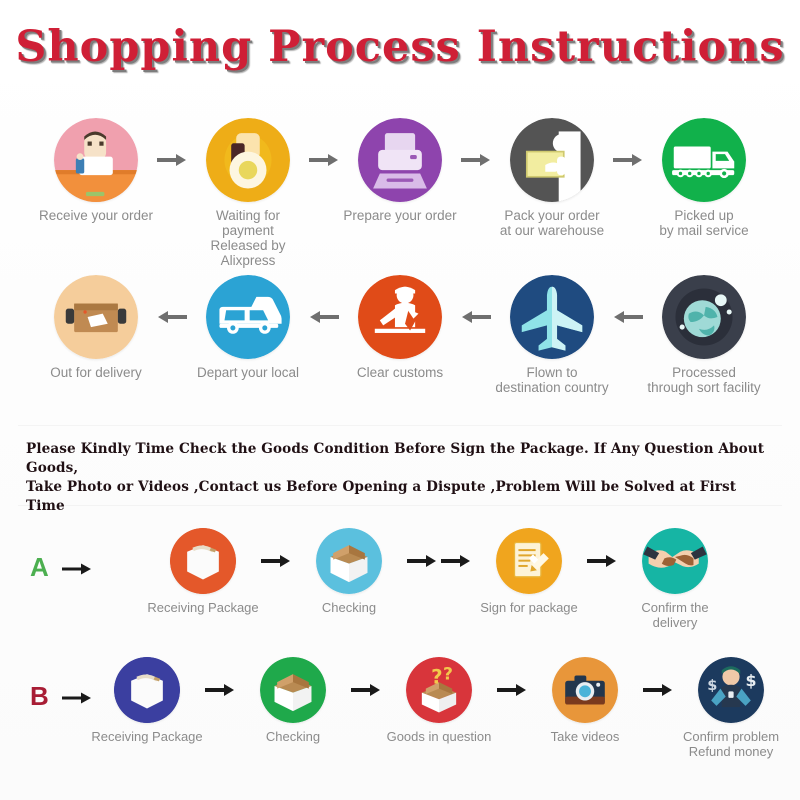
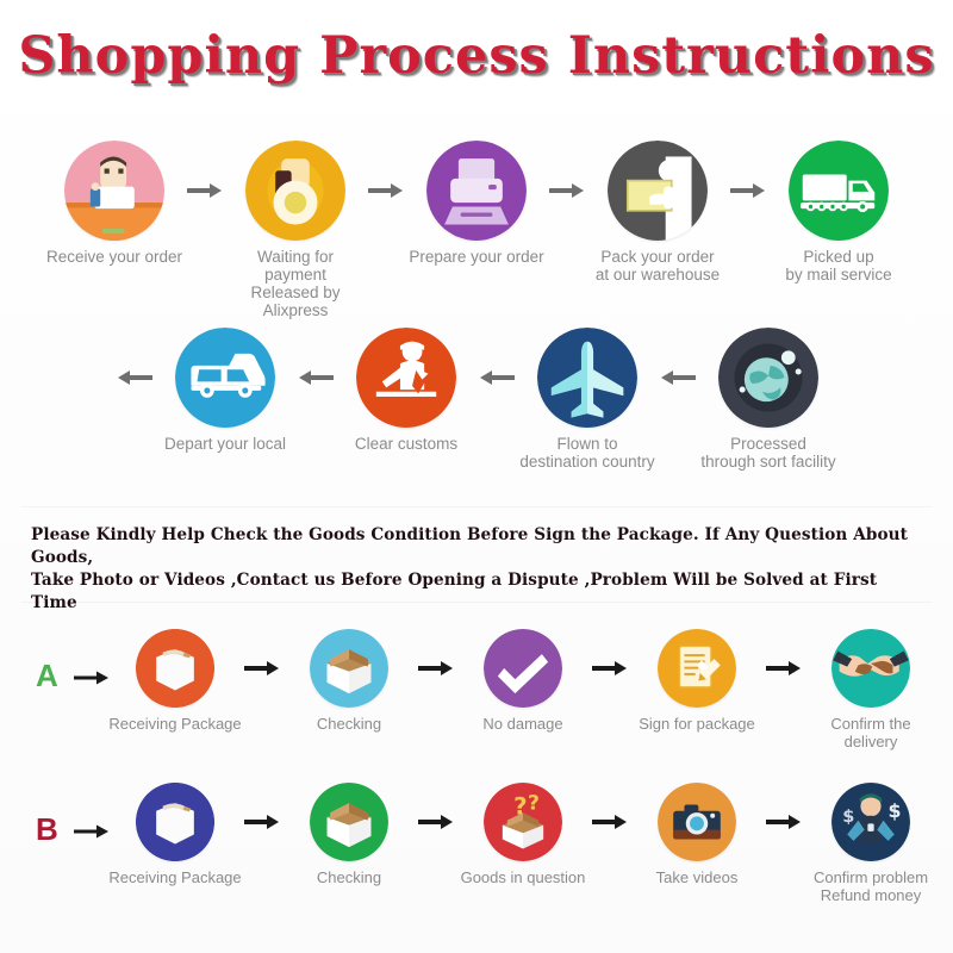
  Shopping Process Instructions
  Receive your order
  Waiting for payment
  Released by Alixpress
  Prepare your order
  Pack your order
  at our warehouse
  Picked up
  by mail service
- Out for delivery
  Depart your local
  Clear customs
  Flown to
  destination country
  Processed
  through sort facility
- Please Kindly Time Check the Goods Condition Before Sign the Package. If Any Question About Goods,
+ Please Kindly Help Check the Goods Condition Before Sign the Package. If Any Question About Goods,
  Take Photo or Videos ,Contact us Before Opening a Dispute ,Problem Will be Solved at First Time
  A
  Receiving Package
  Checking
+ No damage
  Sign for package
  Confirm the delivery
  B
  Receiving Package
  Checking
  ?
  ?
  Goods in question
  Take videos
  $
  $
  Confirm problem
  Refund money
